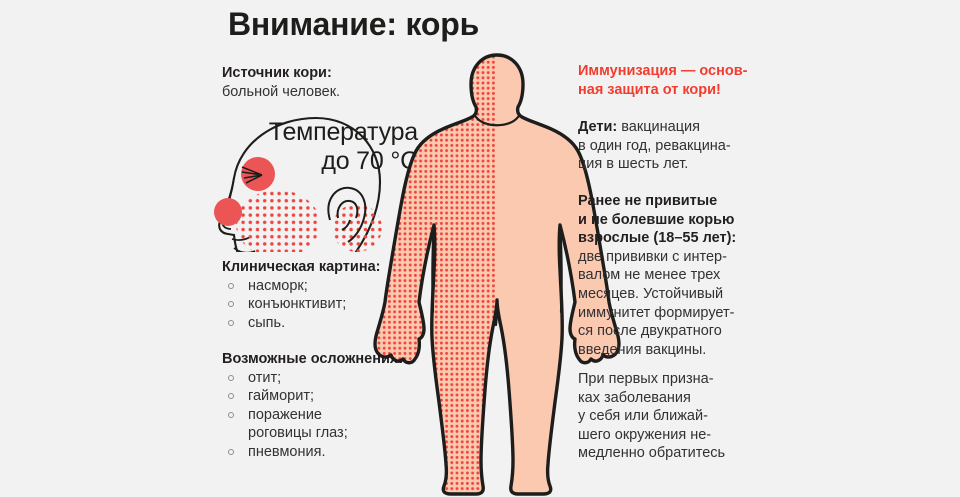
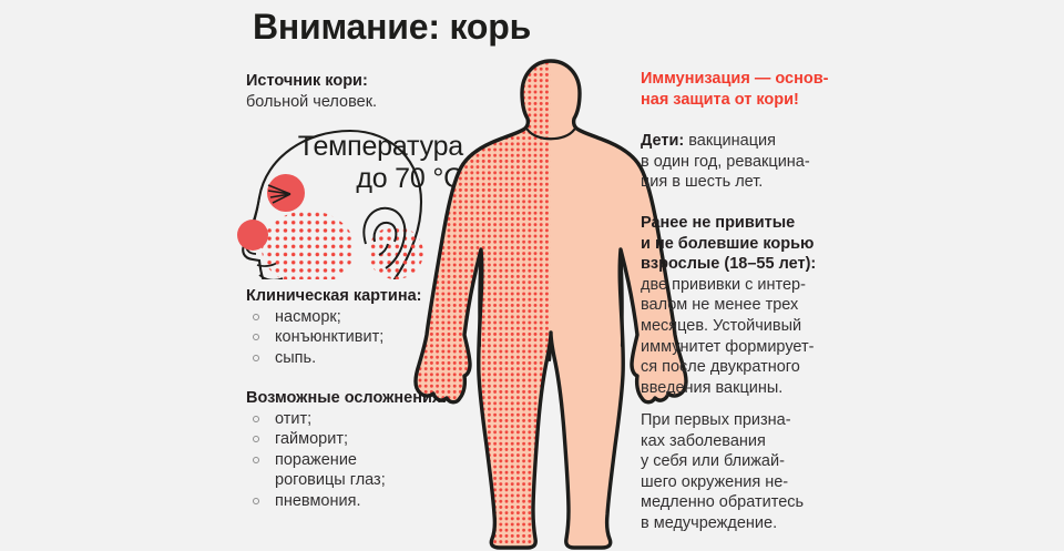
  Внимание: корь
  Источник кори:
  больной человек.
  Температура
  до 70 °C
  Клиническая картина:
  насморк;
  конъюнктивит;
  сыпь.
  Возможные осложнени
  отит;
  гайморит;
  поражение
  роговицы глаз;
  пневмония.
  Иммунизация — основ-
  ная защита от кори!
  Дети: вакцинация
  в один год, ревакцина-
  ция в шесть лет.
  Ранее не привитые
  и не болевшие корью
  взрослые (18–55 лет):
  две прививки с интер-
  валом не менее трех
  месяцев. Устойчивый
  иммунитет формирует-
  ся после двукратного
  введения вакцины.
  При первых призна-
  ках заболевания
  у себя или ближай-
  шего окружения не-
  медленно обратитесь
+ в медучреждение.
